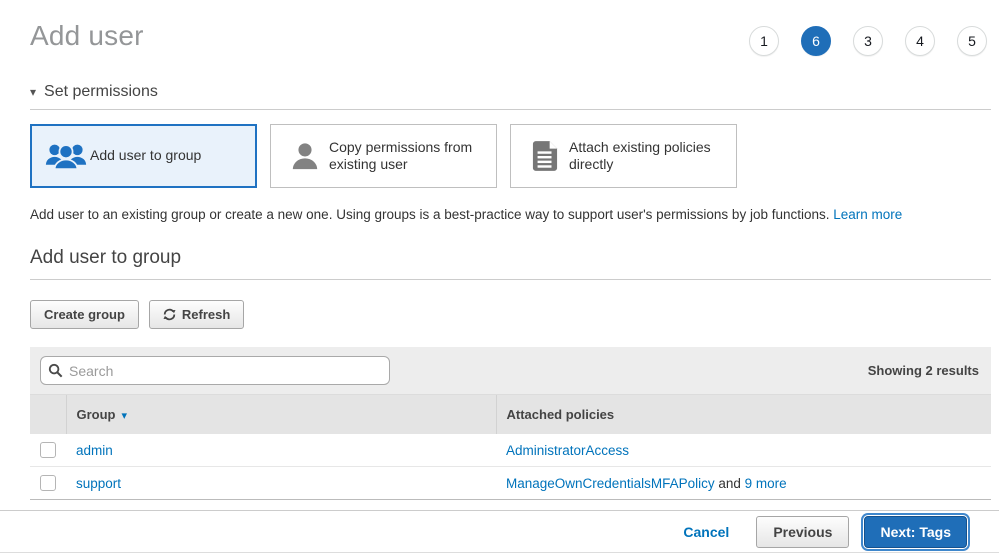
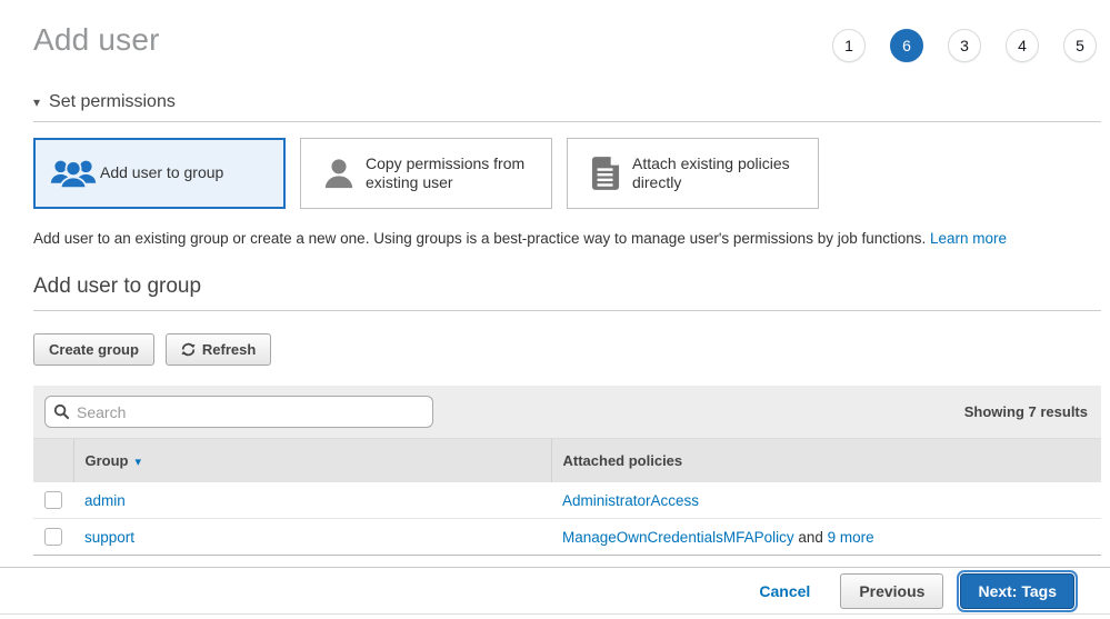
  Add user
  1
  6
  3
  4
  5
  ▾
  Set permissions
  Add user to group
  Copy permissions from existing user
  Attach existing policies directly
- Add user to an existing group or create a new one. Using groups is a best-practice way to support user's permissions by job functions. Learn more
+ Add user to an existing group or create a new one. Using groups is a best-practice way to manage user's permissions by job functions. Learn more
  Add user to group
  Create group
  Refresh
  Search
- Showing 2 results
+ Showing 7 results
  	Group ▾	Attached policies
  	admin	AdministratorAccess
  	support	ManageOwnCredentialsMFAPolicy and 9 more
  Cancel
  Previous
  Next: Tags
